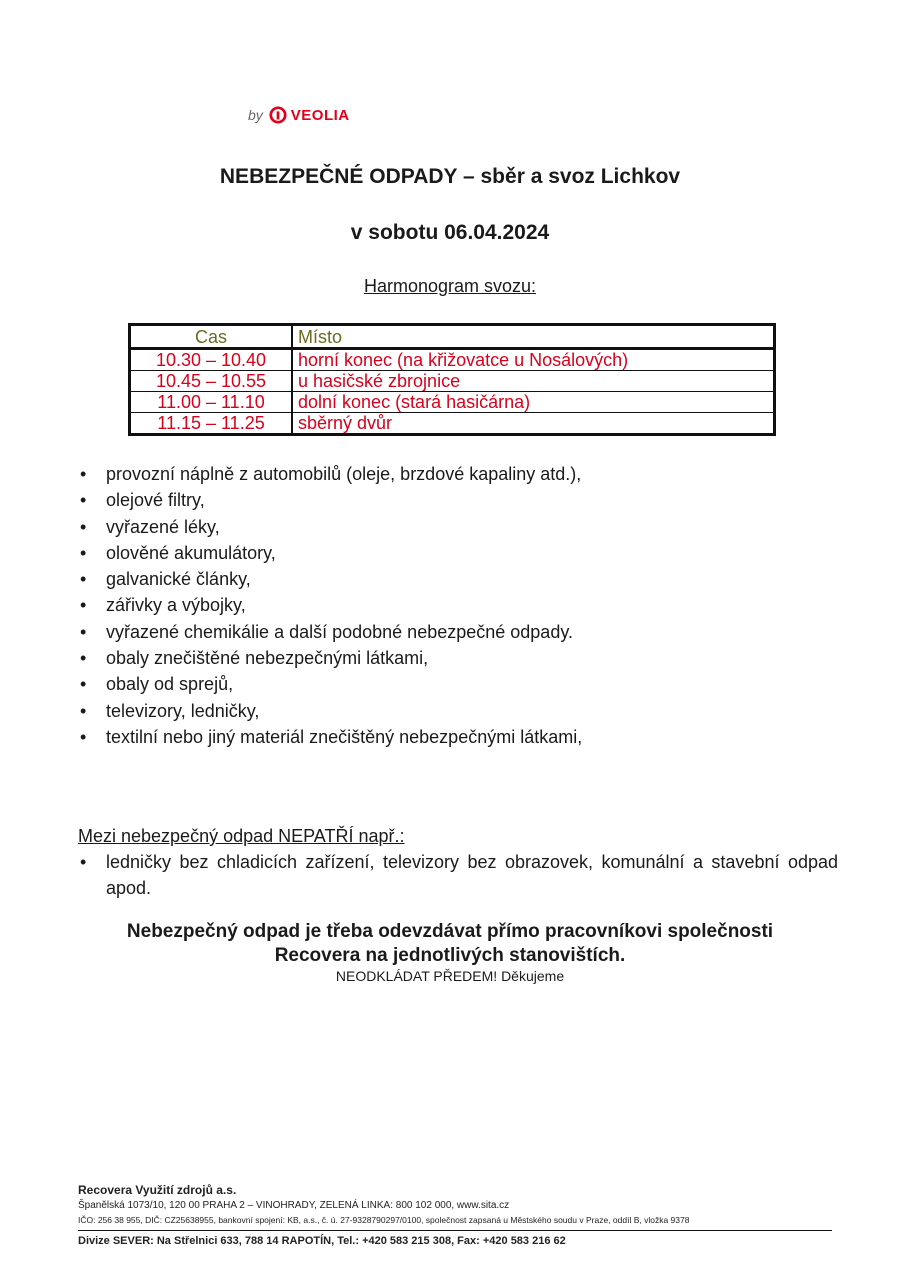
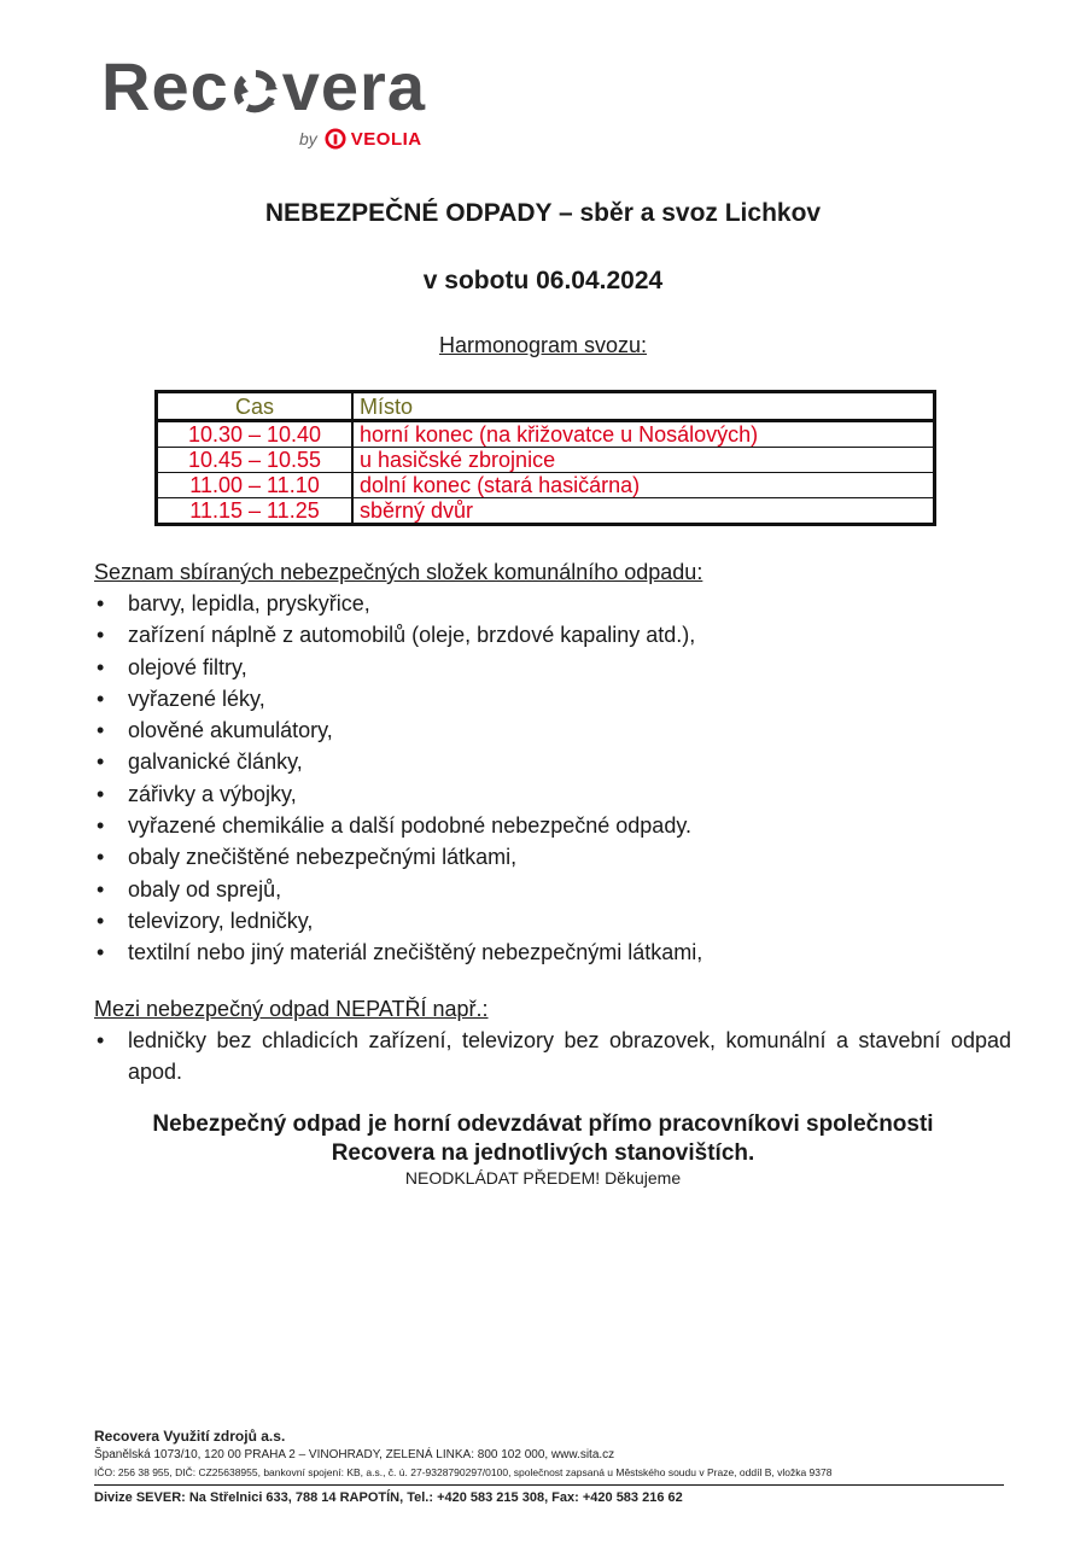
+ Rec
+ vera
  by
  VEOLIA
  NEBEZPEČNÉ ODPADY – sběr a svoz Lichkov
  v sobotu 06.04.2024
  Harmonogram svozu:
  Cas	Místo
  10.30 – 10.40	horní konec (na křižovatce u Nosálových)
  10.45 – 10.55	u hasičské zbrojnice
  11.00 – 11.10	dolní konec (stará hasičárna)
  11.15 – 11.25	sběrný dvůr
+ Seznam sbíraných nebezpečných složek komunálního odpadu:
+ barvy, lepidla, pryskyřice,
- provozní náplně z automobilů (oleje, brzdové kapaliny atd.),
+ zařízení náplně z automobilů (oleje, brzdové kapaliny atd.),
  olejové filtry,
  vyřazené léky,
  olověné akumulátory,
  galvanické články,
  zářivky a výbojky,
  vyřazené chemikálie a další podobné nebezpečné odpady.
  obaly znečištěné nebezpečnými látkami,
  obaly od sprejů,
  televizory, ledničky,
  textilní nebo jiný materiál znečištěný nebezpečnými látkami,
  Mezi nebezpečný odpad NEPATŘÍ např.:
  ledničky bez chladicích zařízení, televizory bez obrazovek, komunální a stavební odpad apod.
- Nebezpečný odpad je třeba odevzdávat přímo pracovníkovi společnosti
+ Nebezpečný odpad je horní odevzdávat přímo pracovníkovi společnosti
  Recovera na jednotlivých stanovištích.
  NEODKLÁDAT PŘEDEM! Děkujeme
  Recovera Využití zdrojů a.s.
  Španělská 1073/10, 120 00 PRAHA 2 – VINOHRADY, ZELENÁ LINKA: 800 102 000, www.sita.cz
  IČO: 256 38 955, DIČ: CZ25638955, bankovní spojení: KB, a.s., č. ú. 27-9328790297/0100, společnost zapsaná u Městského soudu v Praze, oddíl B, vložka 9378
  Divize SEVER: Na Střelnici 633, 788 14 RAPOTÍN, Tel.: +420 583 215 308, Fax: +420 583 216 62
